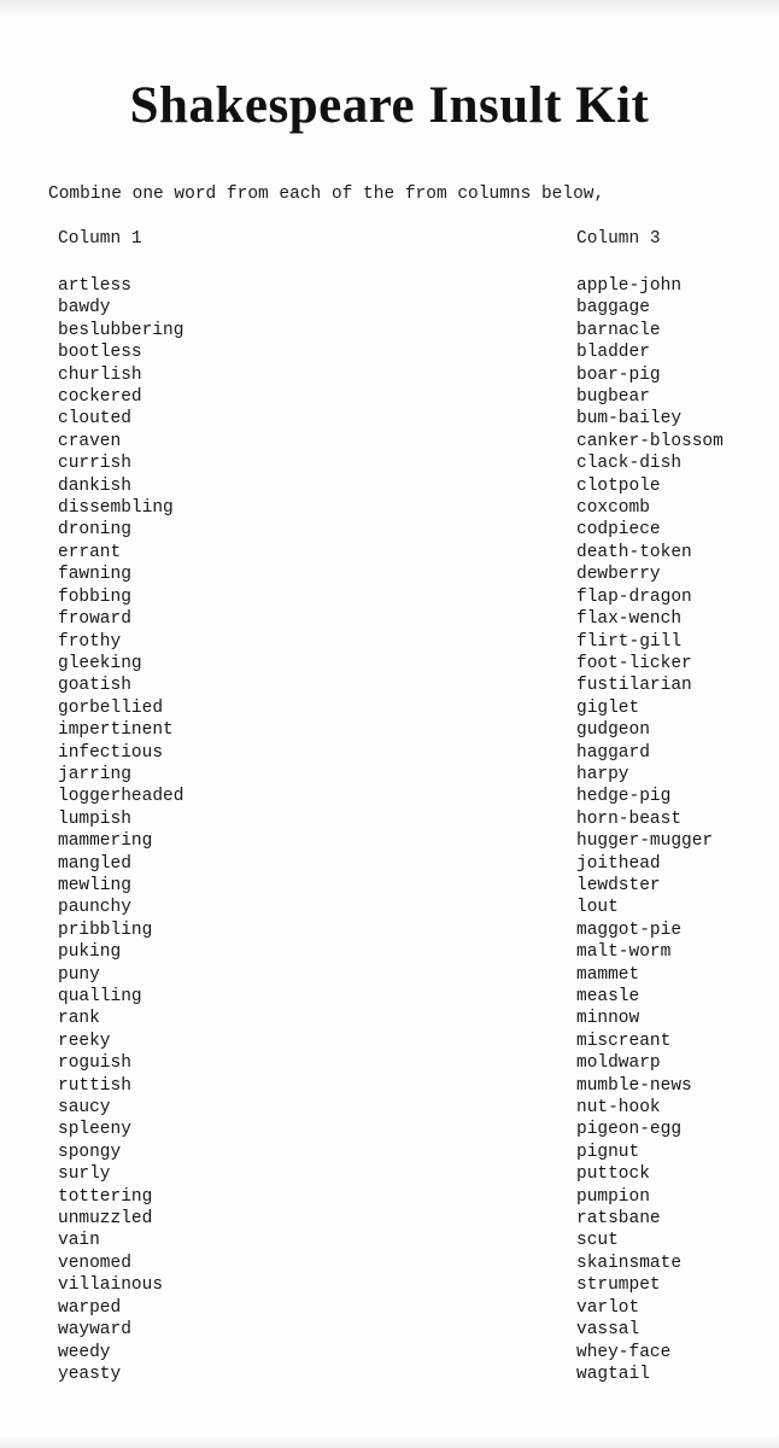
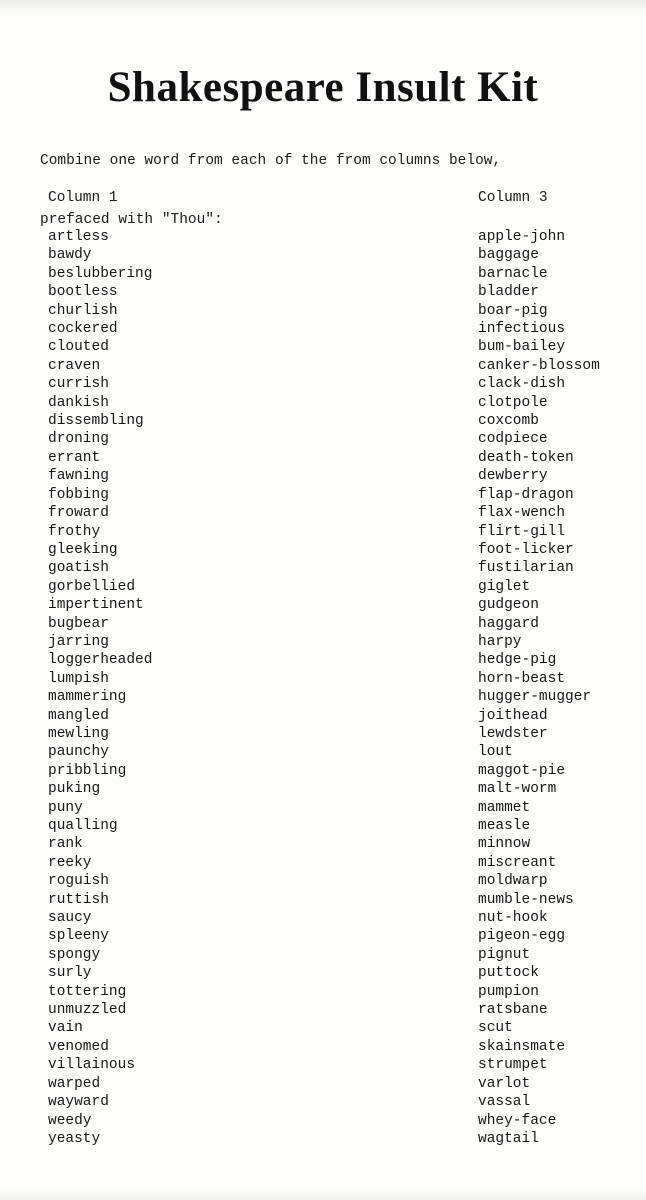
  Shakespeare Insult Kit
  Combine one word from each of the from columns below,
+ prefaced with "Thou":
  Column 1
  artless
  bawdy
  beslubbering
  bootless
  churlish
  cockered
  clouted
  craven
  currish
  dankish
  dissembling
  droning
  errant
  fawning
  fobbing
  froward
  frothy
  gleeking
  goatish
  gorbellied
  impertinent
- infectious
+ bugbear
  jarring
  loggerheaded
  lumpish
  mammering
  mangled
  mewling
  paunchy
  pribbling
  puking
  puny
  qualling
  rank
  reeky
  roguish
  ruttish
  saucy
  spleeny
  spongy
  surly
  tottering
  unmuzzled
  vain
  venomed
  villainous
  warped
  wayward
  weedy
  yeasty
  Column 3
  apple-john
  baggage
  barnacle
  bladder
  boar-pig
- bugbear
+ infectious
  bum-bailey
  canker-blossom
  clack-dish
  clotpole
  coxcomb
  codpiece
  death-token
  dewberry
  flap-dragon
  flax-wench
  flirt-gill
  foot-licker
  fustilarian
  giglet
  gudgeon
  haggard
  harpy
  hedge-pig
  horn-beast
  hugger-mugger
  joithead
  lewdster
  lout
  maggot-pie
  malt-worm
  mammet
  measle
  minnow
  miscreant
  moldwarp
  mumble-news
  nut-hook
  pigeon-egg
  pignut
  puttock
  pumpion
  ratsbane
  scut
  skainsmate
  strumpet
  varlot
  vassal
  whey-face
  wagtail
